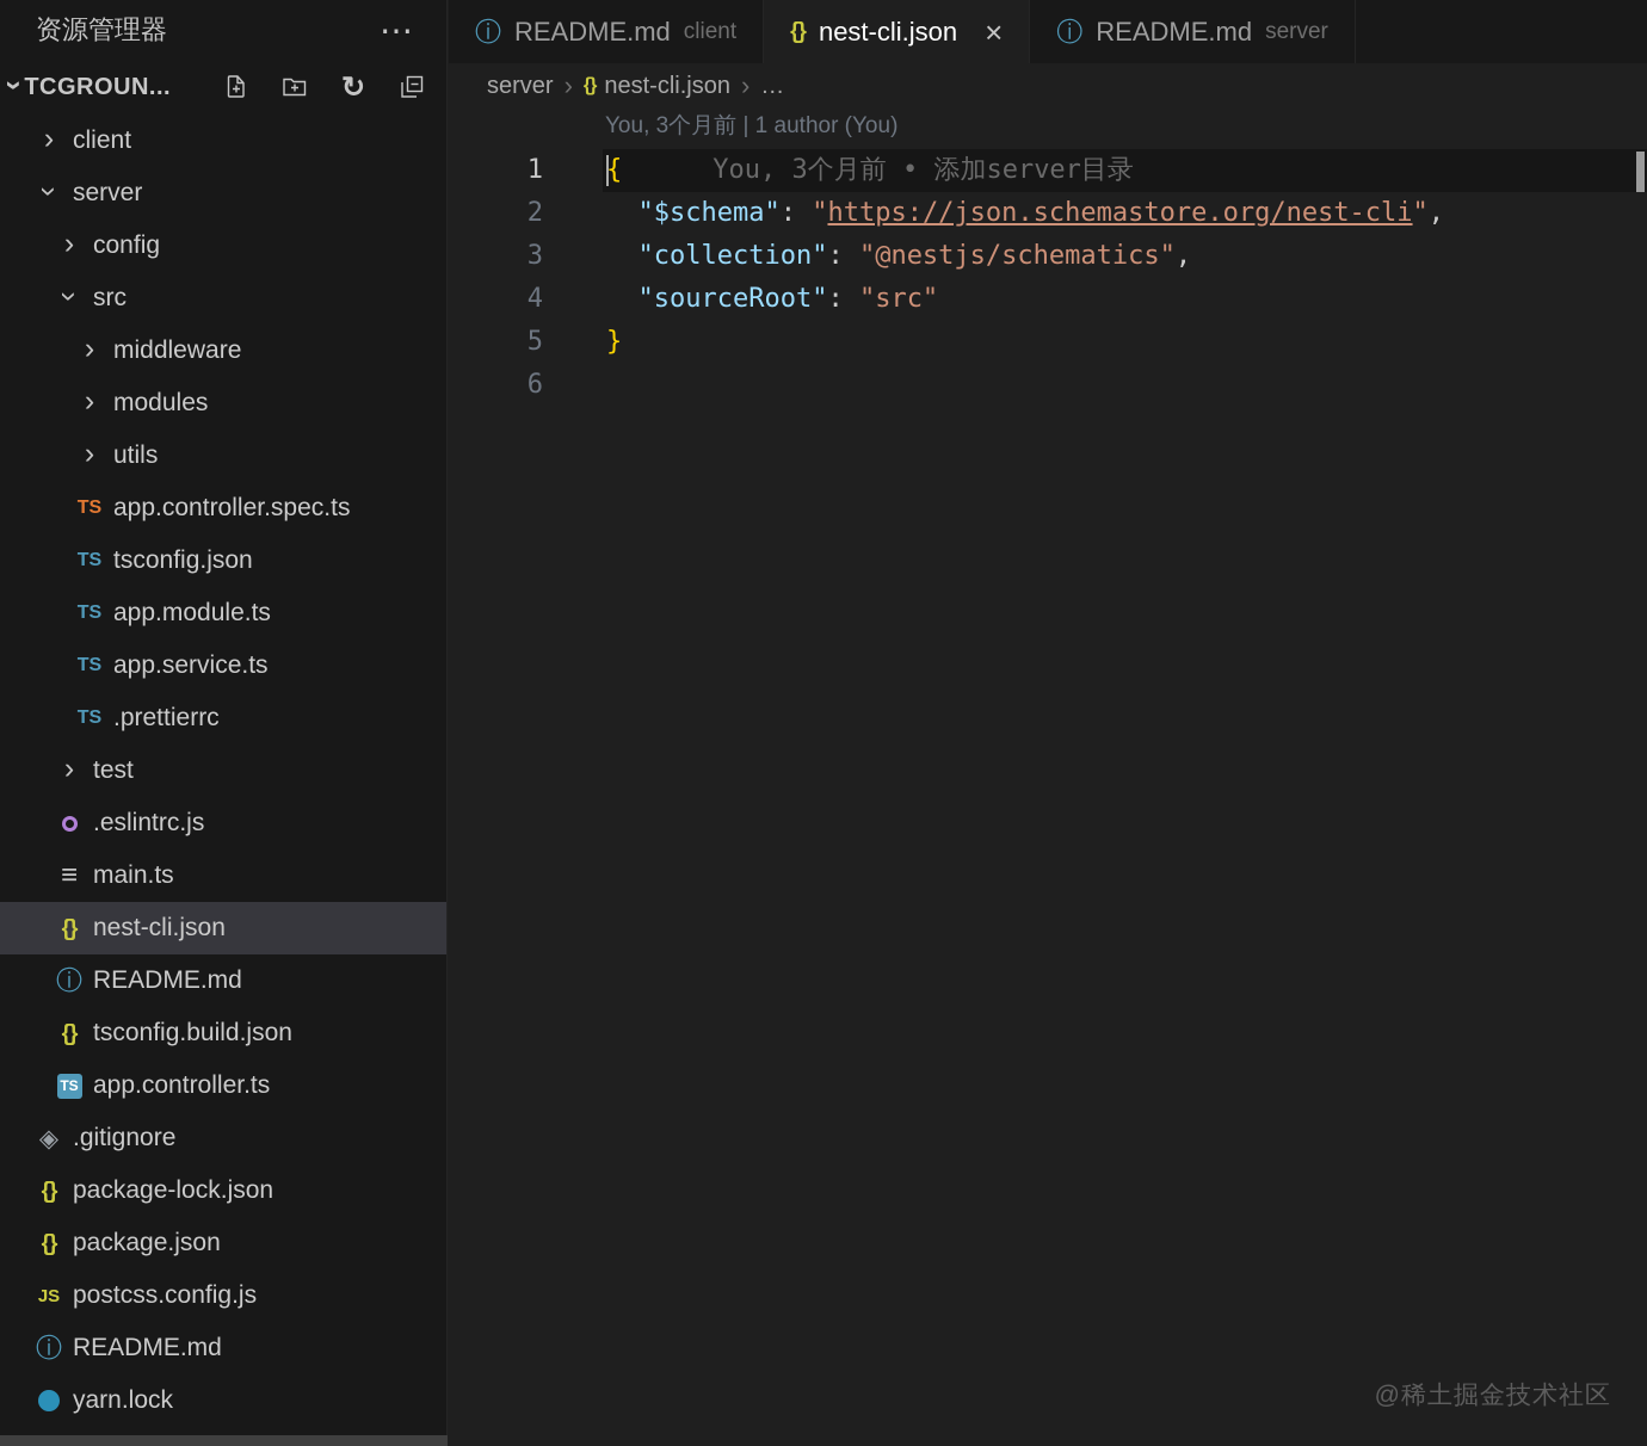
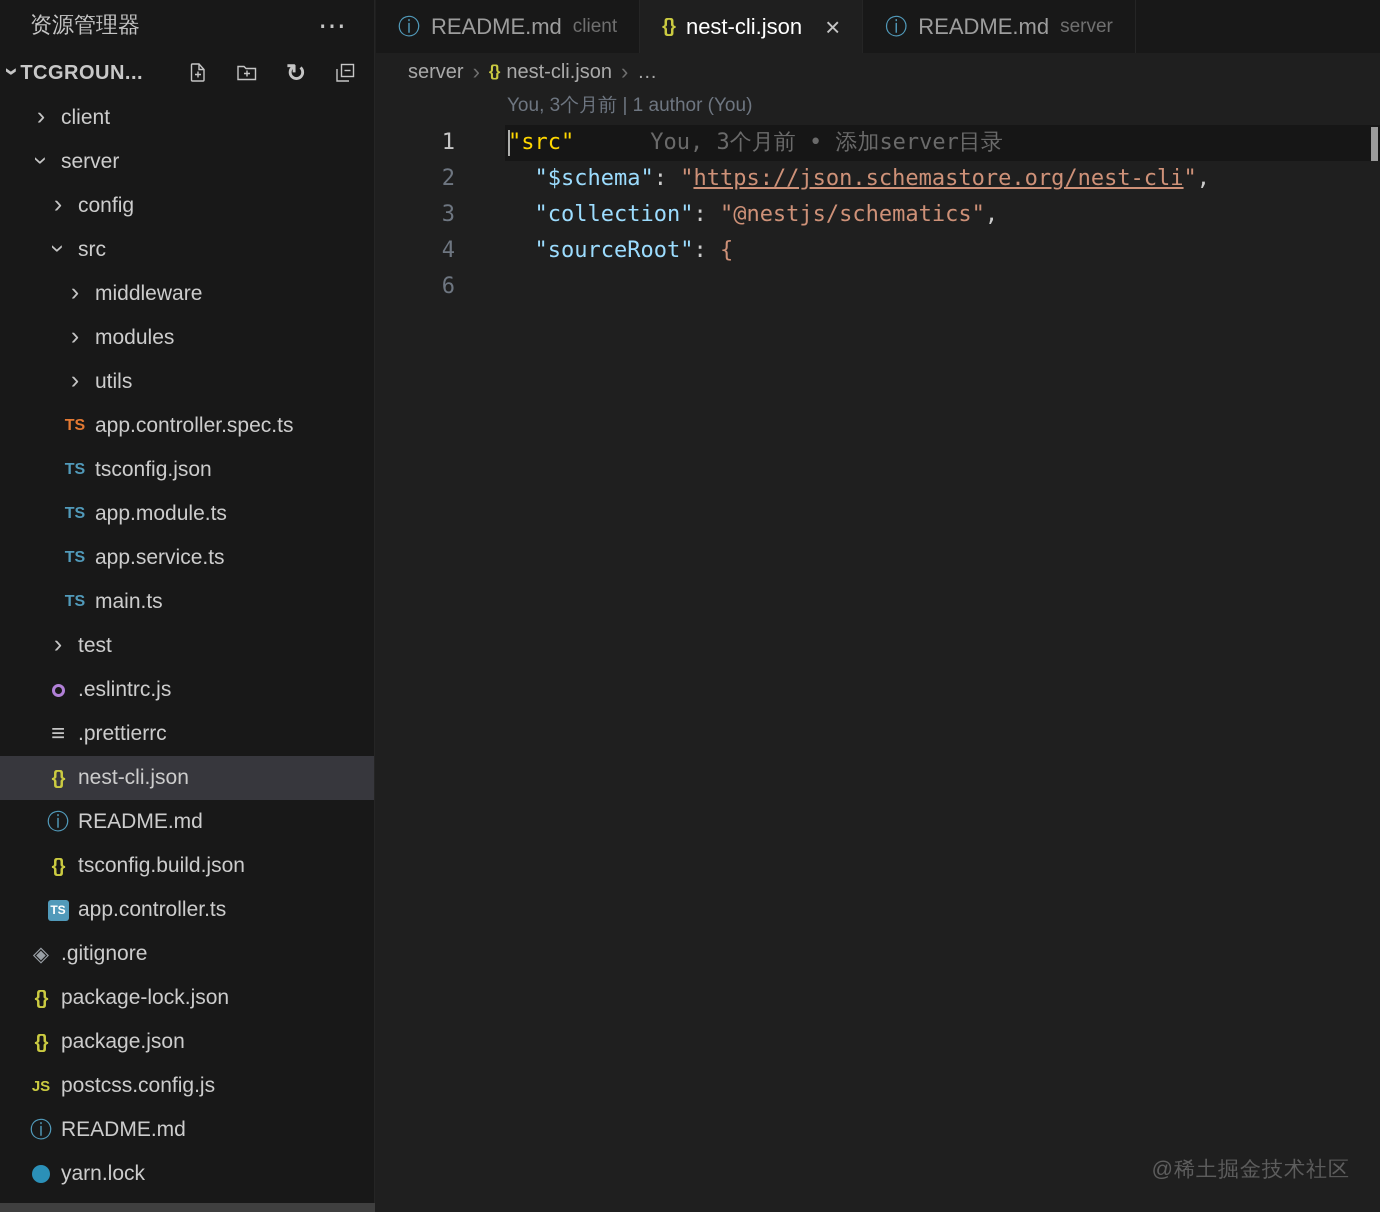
  资源管理器
  ⋯
  TCGROUN...
  ↻
  ›
  client
  server
  ›
  config
  src
  ›
  middleware
  ›
  modules
  ›
  utils
  TS
  app.controller.spec.ts
  TS
  tsconfig.json
  TS
  app.module.ts
  TS
  app.service.ts
  TS
- .prettierrc
+ main.ts
  ›
  test
  .eslintrc.js
  ≡
- main.ts
+ .prettierrc
  {}
  nest-cli.json
  ⓘ
  README.md
  {}
  tsconfig.build.json
  TS
  app.controller.ts
  ◈
  .gitignore
  {}
  package-lock.json
  {}
  package.json
  JS
  postcss.config.js
  ⓘ
  README.md
  yarn.lock
  ⓘ
  README.md
  client
  {}
  nest-cli.json
  ×
  ⓘ
  README.md
  server
  server
  ›
  {}
  nest-cli.json
  ›
  …
  You, 3个月前 | 1 author (You)
  1
- { You, 3个月前 • 添加server目录
+ "src" You, 3个月前 • 添加server目录
  2
  "$schema": "https://json.schemastore.org/nest-cli",
  3
  "collection": "@nestjs/schematics",
  4
- "sourceRoot": "src"
+ "sourceRoot": {
- 5
- }
  6
  @稀土掘金技术社区
